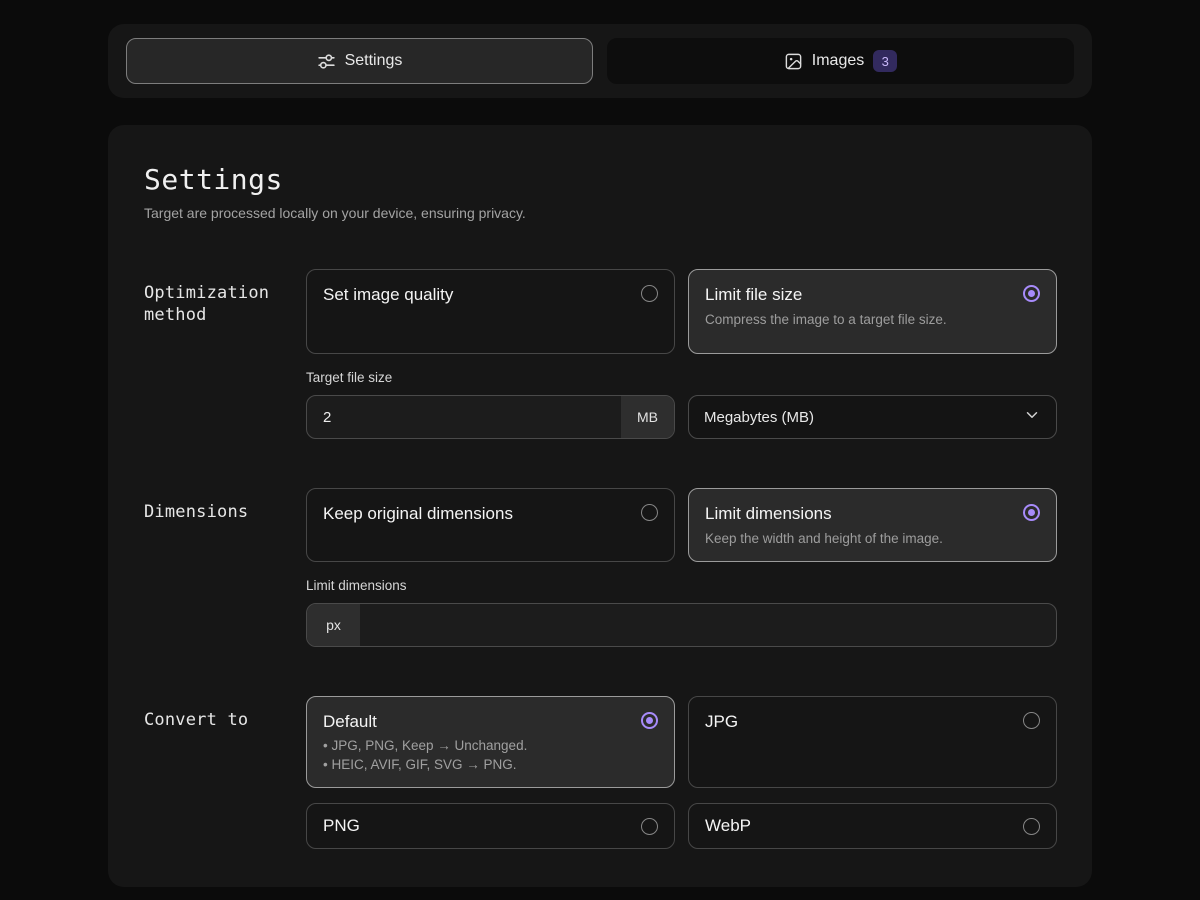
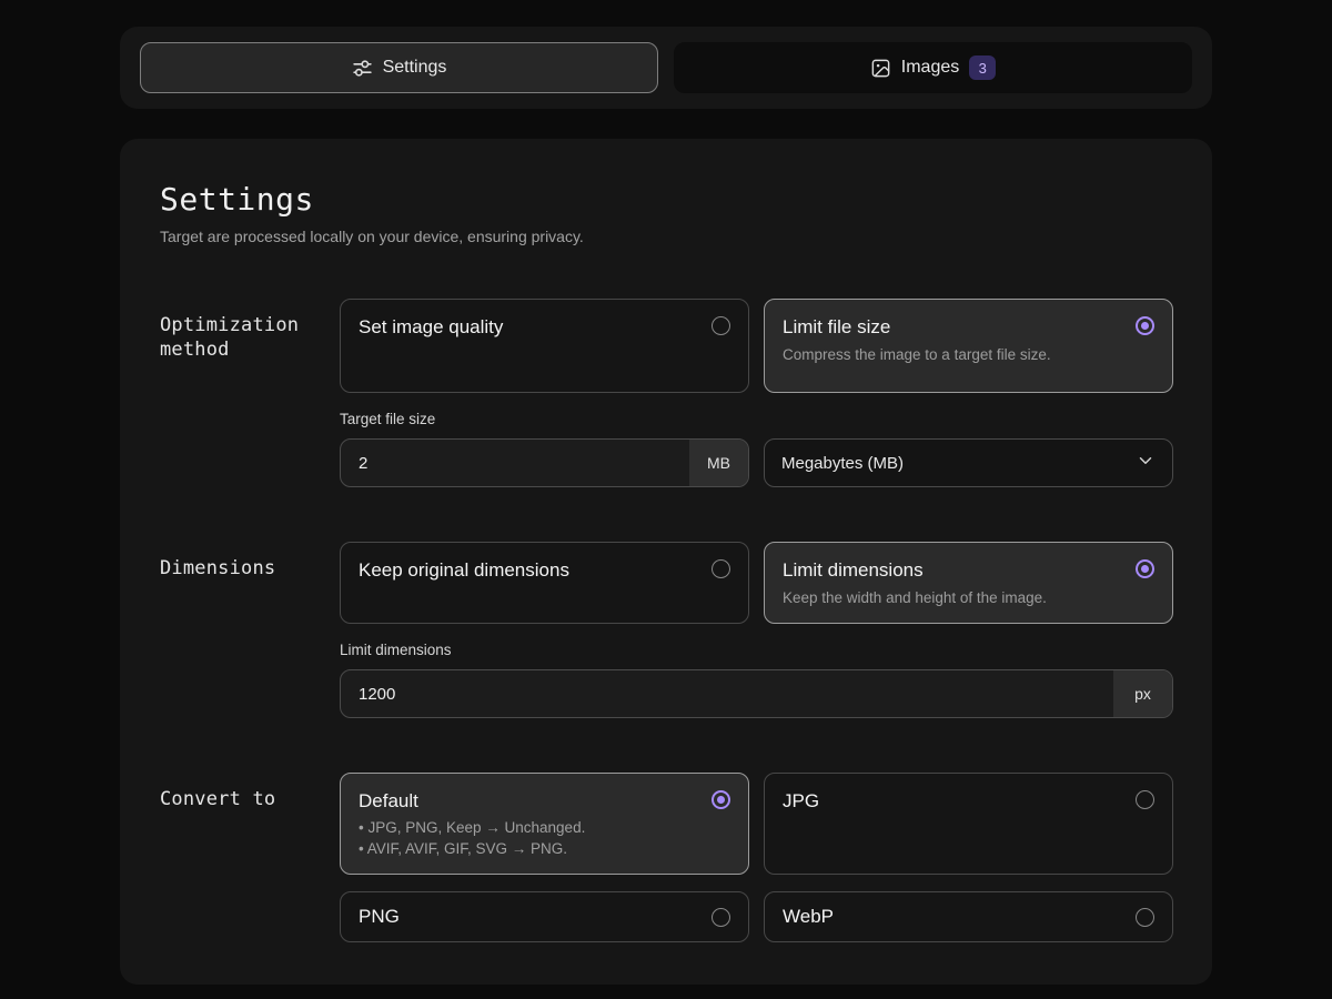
  Settings
  Images
  3
  Settings
  Target are processed locally on your device, ensuring privacy.
  Optimization method
  Set image quality
  Limit file size
  Compress the image to a target file size.
  Target file size
  2
  MB
  Megabytes (MB)
  Dimensions
  Keep original dimensions
  Limit dimensions
  Keep the width and height of the image.
  Limit dimensions
+ 1200
  px
  Convert to
  Default
  • JPG, PNG, Keep → Unchanged.
- • HEIC, AVIF, GIF, SVG → PNG.
+ • AVIF, AVIF, GIF, SVG → PNG.
  JPG
  PNG
  WebP
